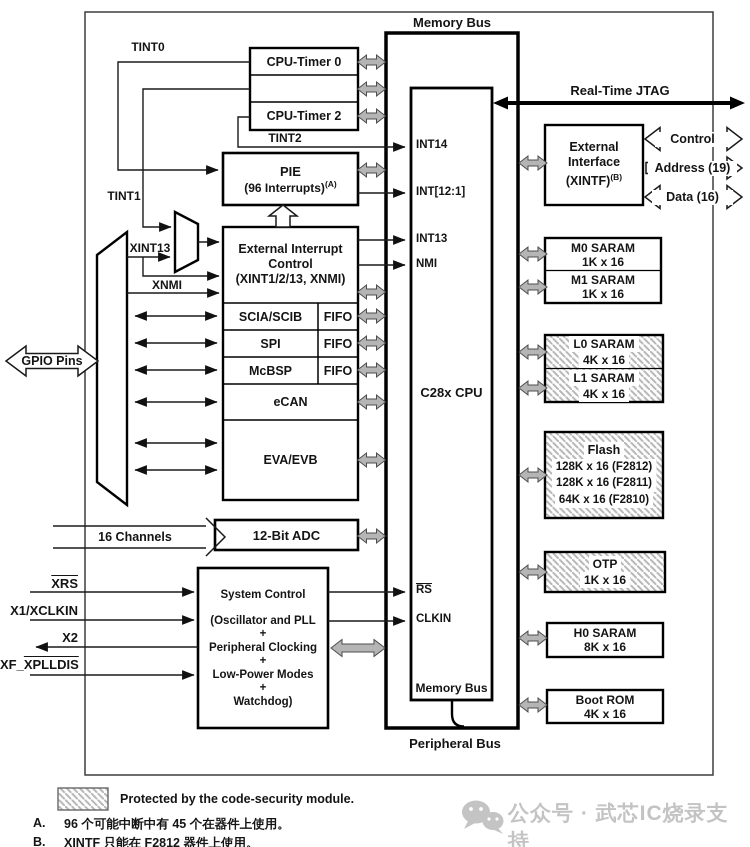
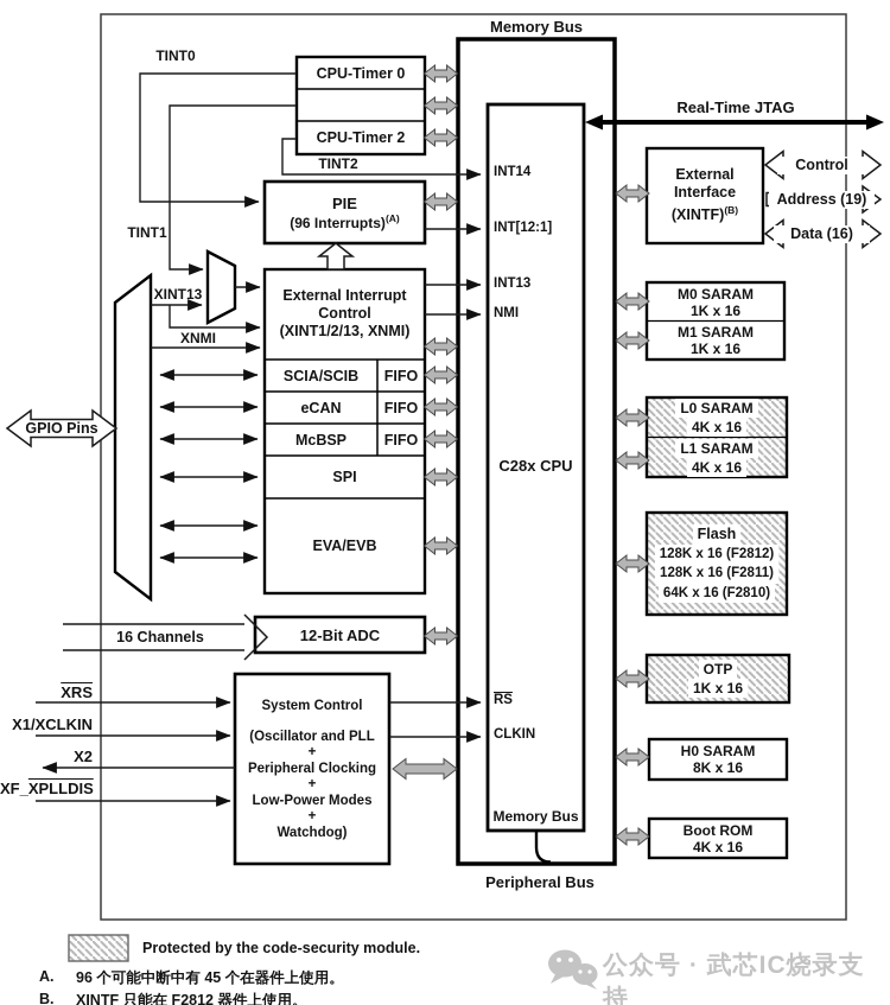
  Memory Bus
  Peripheral Bus
  Real-Time JTAG
  CPU-Timer 0
  CPU-Timer 2
  TINT0
  TINT1
  TINT2
  PIE
  (96 Interrupts)(A)
  External Interrupt
  Control
  (XINT1/2/13, XNMI)
  SCIA/SCIB
  FIFO
- SPI
+ eCAN
  FIFO
  McBSP
  FIFO
- eCAN
+ SPI
  EVA/EVB
  XINT13
  XNMI
  GPIO Pins
  12-Bit ADC
  16 Channels
  System Control
  (Oscillator and PLL
  +
  Peripheral Clocking
  +
  Low-Power Modes
  +
  Watchdog)
  XRS
  X1/XCLKIN
  X2
  XF_XPLLDIS
  INT14
  INT[12:1]
  INT13
  NMI
  C28x CPU
  RS
  CLKIN
  Memory Bus
  External
  Interface
  (XINTF)(B)
  Control
  Address (19)
  Data (16)
  M0 SARAM
  1K x 16
  M1 SARAM
  1K x 16
  L0 SARAM
  4K x 16
  L1 SARAM
  4K x 16
  Flash
  128K x 16 (F2812)
  128K x 16 (F2811)
  64K x 16 (F2810)
  OTP
  1K x 16
  H0 SARAM
  8K x 16
  Boot ROM
  4K x 16
  Protected by the code-security module.
  A.
  96 个可能中断中有 45 个在器件上使用。
  B.
  XINTF 只能在 F2812 器件上使用。
  公众号 · 武芯IC烧录支持
